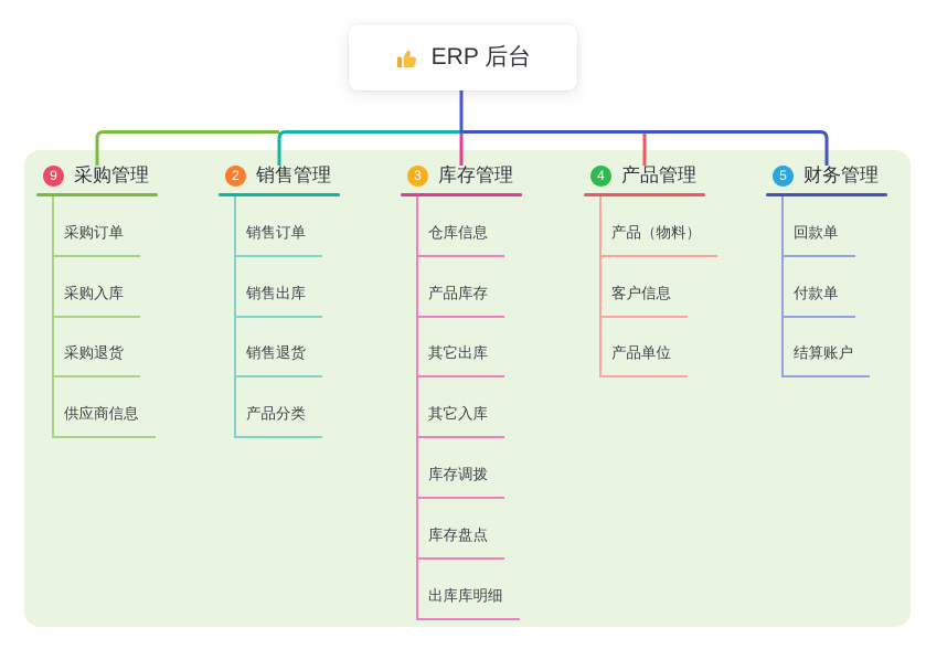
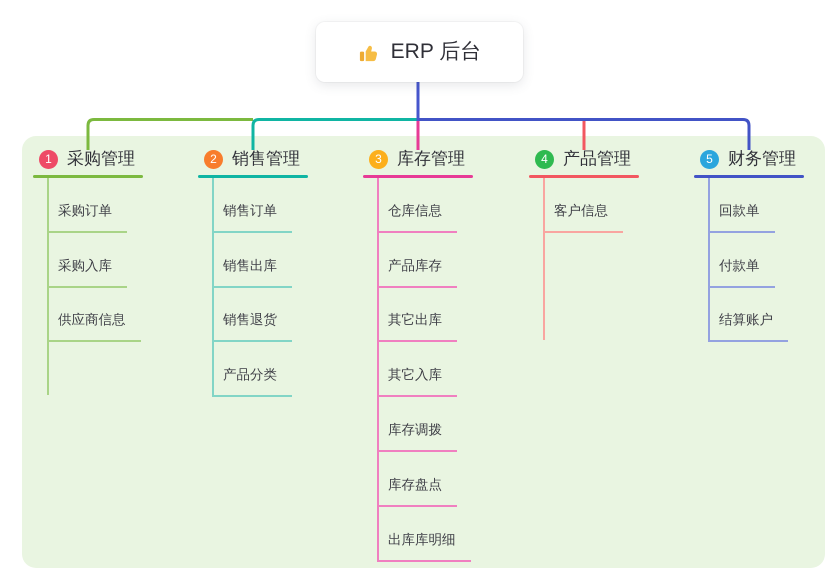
  ERP 后台
- 9
+ 1
  采购管理
  采购订单
  采购入库
- 采购退货
  供应商信息
  2
  销售管理
  销售订单
  销售出库
  销售退货
  产品分类
  3
  库存管理
  仓库信息
  产品库存
  其它出库
  其它入库
  库存调拨
  库存盘点
  出库库明细
  4
  产品管理
- 产品（物料）
  客户信息
- 产品单位
  5
  财务管理
  回款单
  付款单
  结算账户
